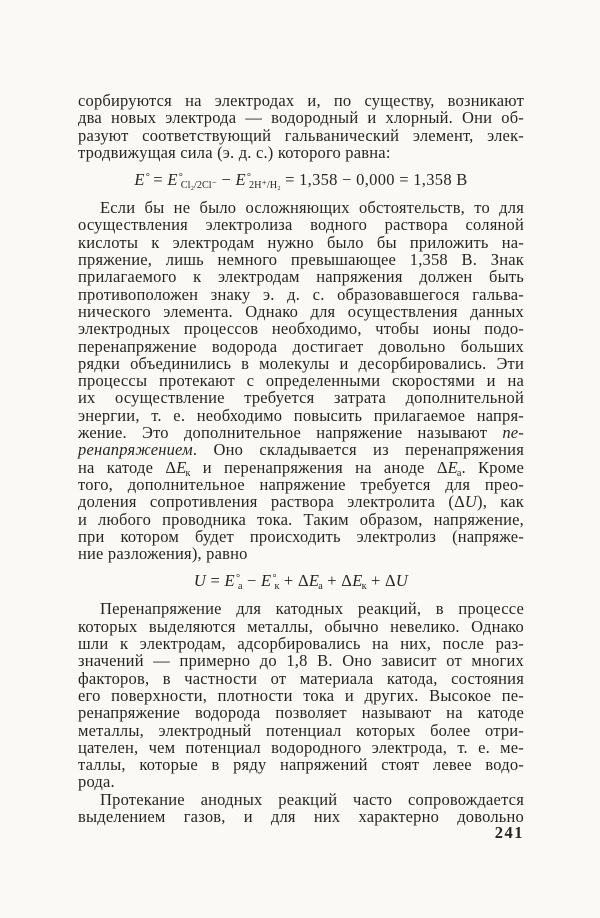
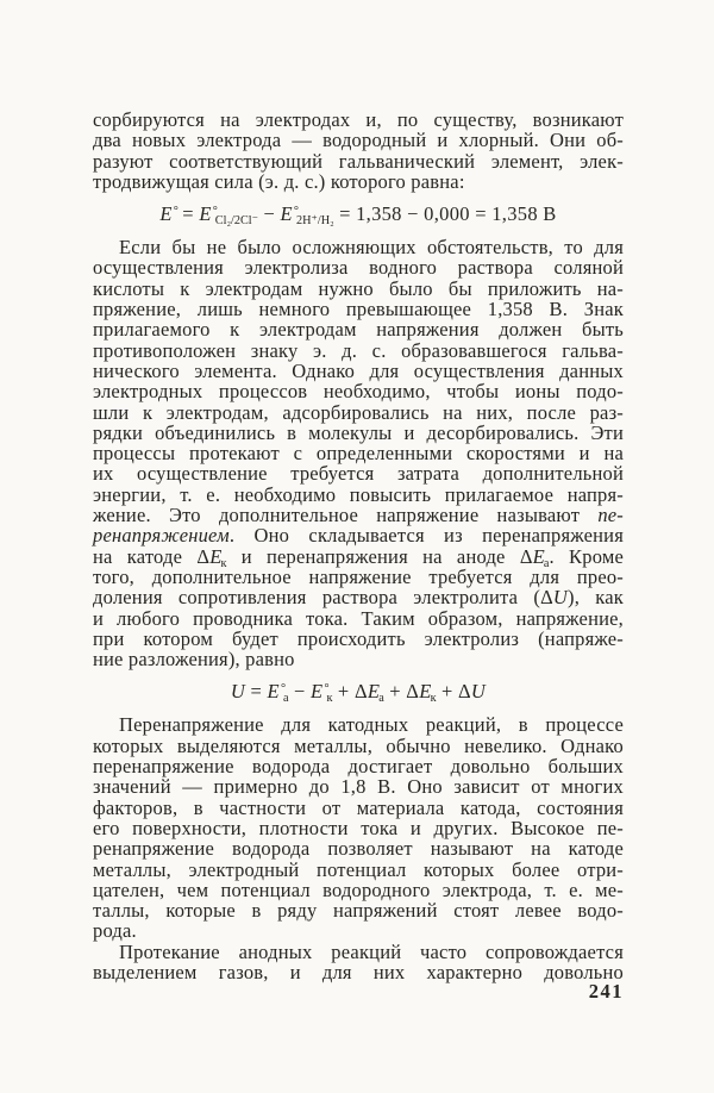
  сорбируются на электродах и, по существу, возникают
  два новых электрода — водородный и хлорный. Они об-
  разуют соответствующий гальванический элемент, элек-
  тродвижущая сила (э. д. с.) которого равна:
  E° = E°Cl₂/2Cl⁻ − E°2H⁺/H₂ = 1,358 − 0,000 = 1,358 В
  Если бы не было осложняющих обстоятельств, то для
  осуществления электролиза водного раствора соляной
  кислоты к электродам нужно было бы приложить на-
  пряжение, лишь немного превышающее 1,358 В. Знак
  прилагаемого к электродам напряжения должен быть
  противоположен знаку э. д. с. образовавшегося гальва-
  нического элемента. Однако для осуществления данных
  электродных процессов необходимо, чтобы ионы подо-
- перенапряжение водорода достигает довольно больших
+ шли к электродам, адсорбировались на них, после раз-
  рядки объединились в молекулы и десорбировались. Эти
  процессы протекают с определенными скоростями и на
  их осуществление требуется затрата дополнительной
  энергии, т. е. необходимо повысить прилагаемое напря-
  жение. Это дополнительное напряжение называют пе-
  ренапряжением. Оно складывается из перенапряжения
  на катоде ΔEк и перенапряжения на аноде ΔEа. Кроме
  того, дополнительное напряжение требуется для прео-
  доления сопротивления раствора электролита (ΔU), как
  и любого проводника тока. Таким образом, напряжение,
  при котором будет происходить электролиз (напряже-
  ние разложения), равно
  U = E°а − E°к + ΔEа + ΔEк + ΔU
  Перенапряжение для катодных реакций, в процессе
  которых выделяются металлы, обычно невелико. Однако
- шли к электродам, адсорбировались на них, после раз-
+ перенапряжение водорода достигает довольно больших
  значений — примерно до 1,8 В. Оно зависит от многих
  факторов, в частности от материала катода, состояния
  его поверхности, плотности тока и других. Высокое пе-
  ренапряжение водорода позволяет называют на катоде
  металлы, электродный потенциал которых более отри-
  цателен, чем потенциал водородного электрода, т. е. ме-
  таллы, которые в ряду напряжений стоят левее водо-
  рода.
  Протекание анодных реакций часто сопровождается
  выделением газов, и для них характерно довольно
  241
